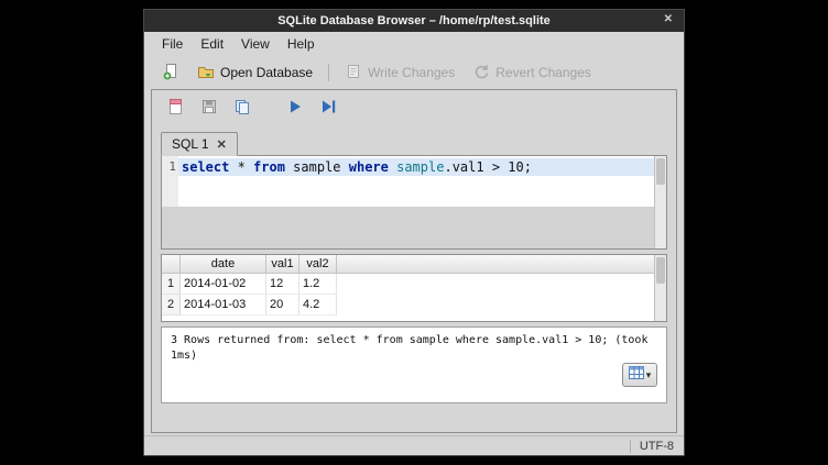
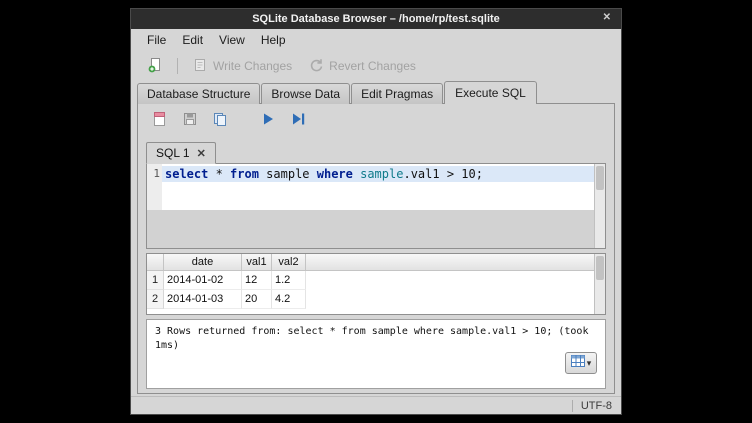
  SQLite Database Browser – /home/rp/test.sqlite
  ✕
  File
  Edit
  View
  Help
- Open Database
  Write Changes
  Revert Changes
+ Database Structure
+ Browse Data
+ Edit Pragmas
+ Execute SQL
  SQL 1
  ✕
  1
  select
  *
  from
  sample
  where
  sample
  .val1 > 10;
  date
  val1
  val2
  1
  2014-01-02
  12
  1.2
  2
  2014-01-03
  20
  4.2
  3 Rows returned from: select * from sample where sample.val1 > 10; (took 1ms)
  ▾
  UTF-8
